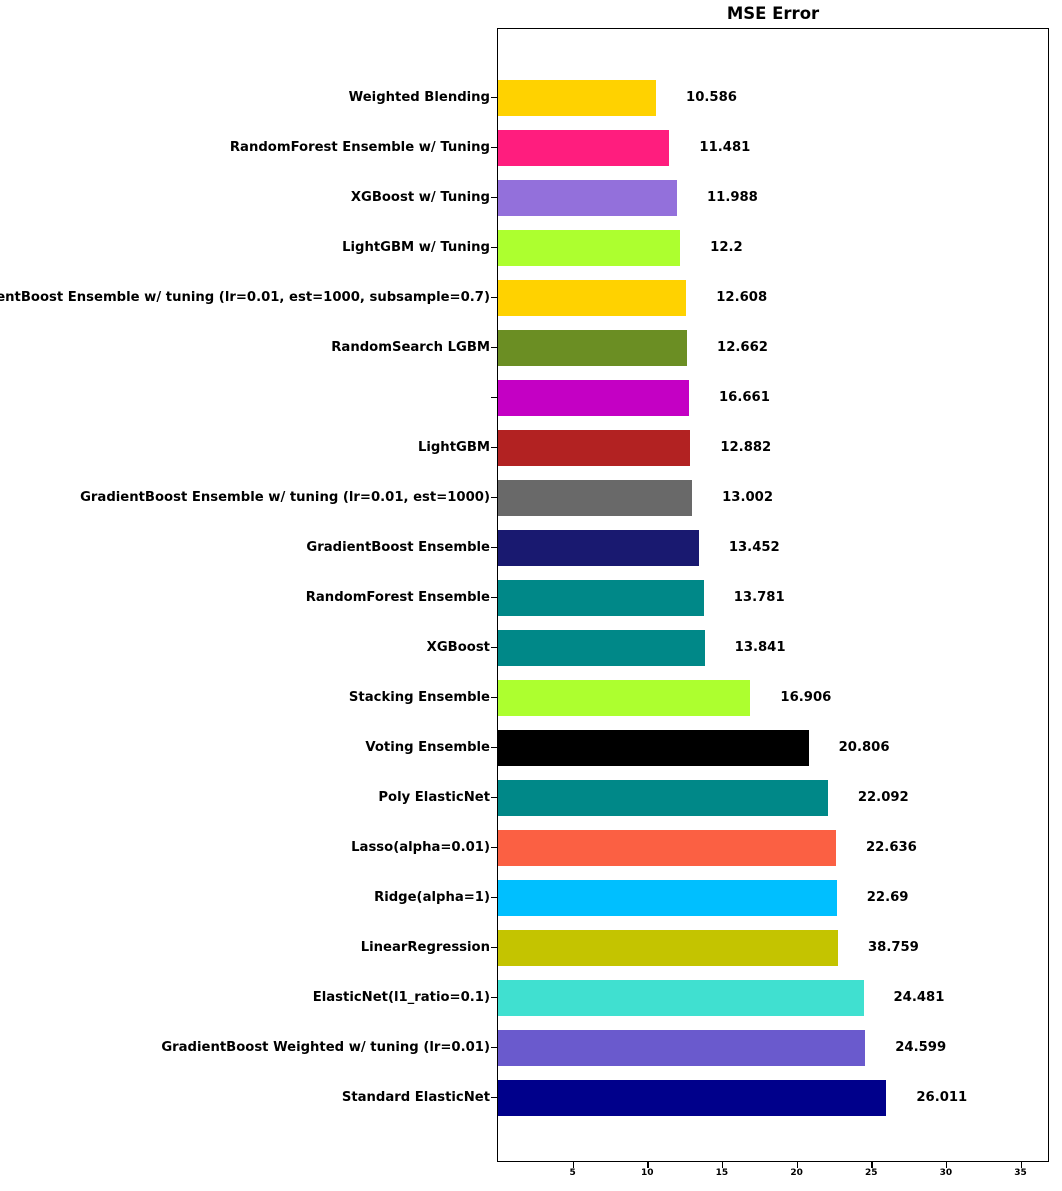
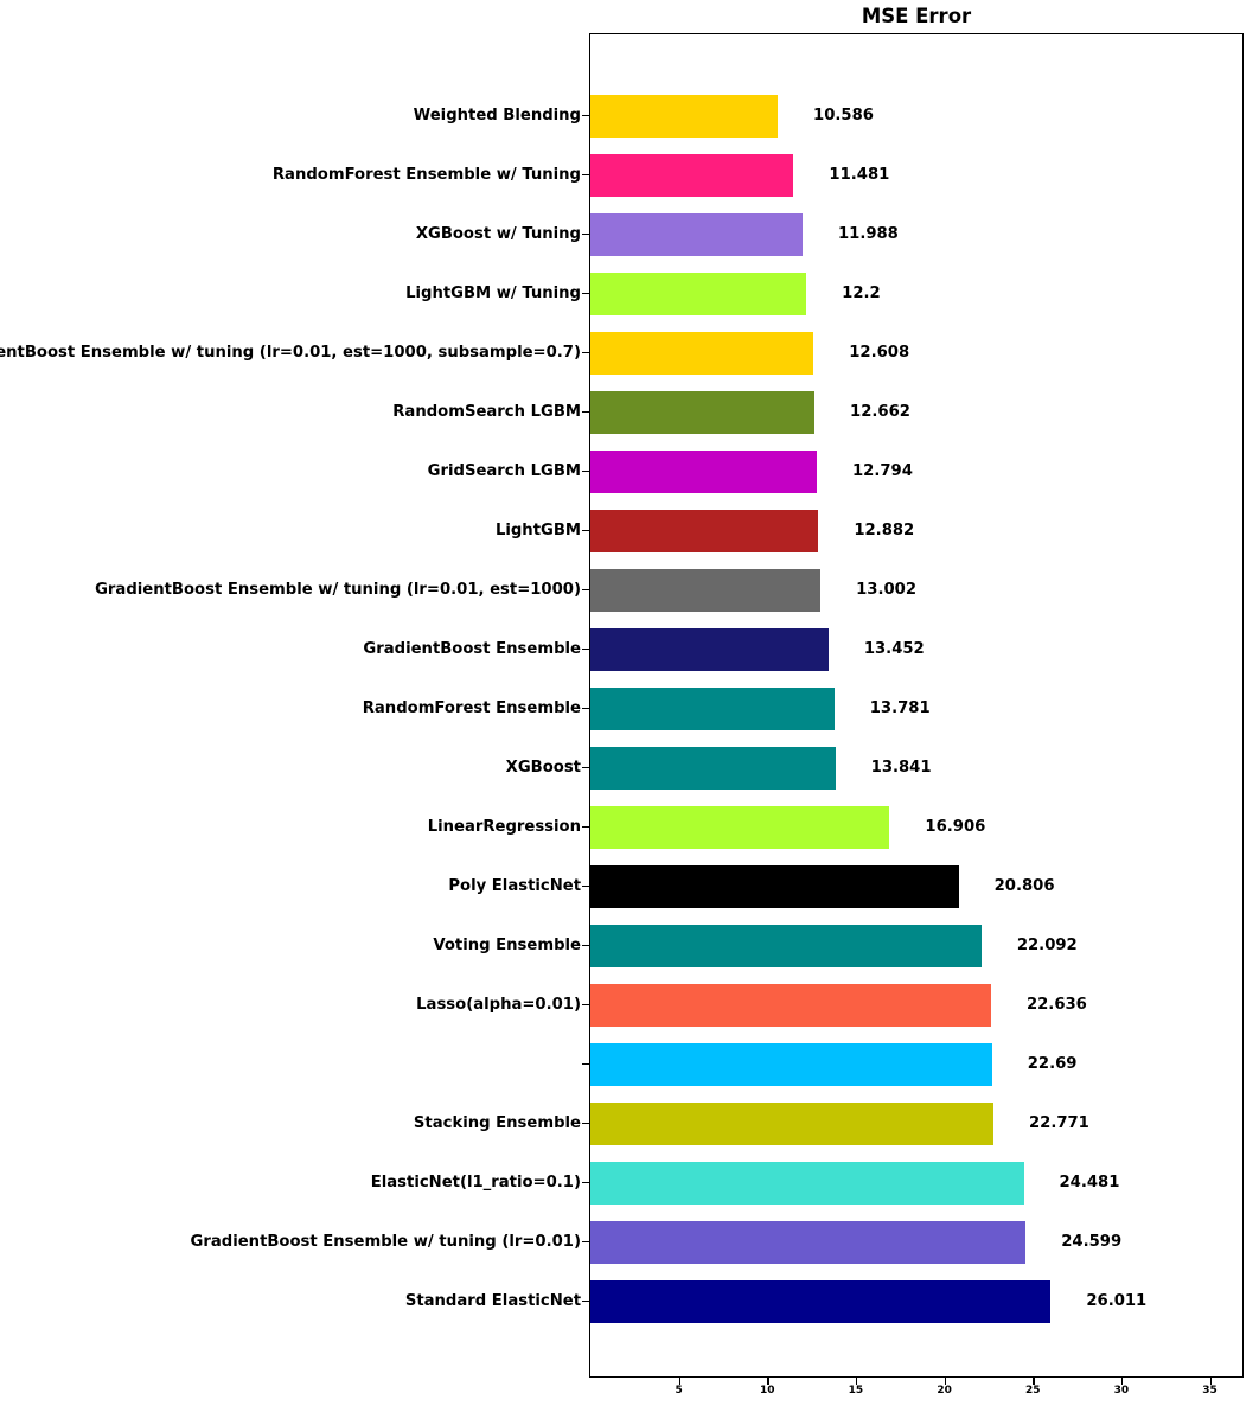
  MSE Error
  Weighted Blending
  10.586
  RandomForest Ensemble w/ Tuning
  11.481
  XGBoost w/ Tuning
  11.988
  LightGBM w/ Tuning
  12.2
  entBoost Ensemble w/ tuning (lr=0.01, est=1000, subsample=0.7)
  12.608
  RandomSearch LGBM
  12.662
+ GridSearch LGBM
- 16.661
+ 12.794
  LightGBM
  12.882
  GradientBoost Ensemble w/ tuning (lr=0.01, est=1000)
  13.002
  GradientBoost Ensemble
  13.452
  RandomForest Ensemble
  13.781
  XGBoost
  13.841
- Stacking Ensemble
+ LinearRegression
  16.906
- Voting Ensemble
+ Poly ElasticNet
  20.806
- Poly ElasticNet
+ Voting Ensemble
  22.092
  Lasso(alpha=0.01)
  22.636
- Ridge(alpha=1)
  22.69
- LinearRegression
+ Stacking Ensemble
- 38.759
+ 22.771
  ElasticNet(l1_ratio=0.1)
  24.481
- GradientBoost Weighted w/ tuning (lr=0.01)
+ GradientBoost Ensemble w/ tuning (lr=0.01)
  24.599
  Standard ElasticNet
  26.011
  5
  10
  15
  20
  25
  30
  35
